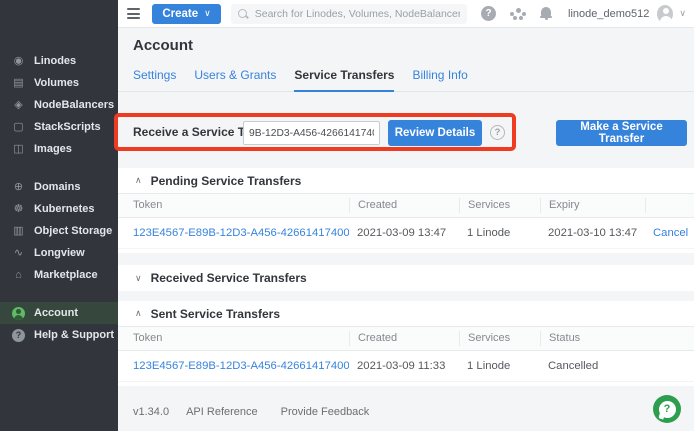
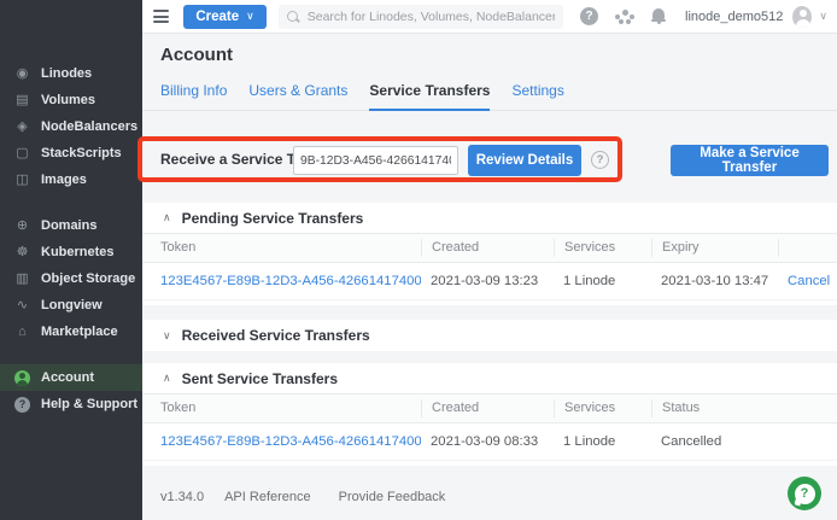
  ◉
  Linodes
  ▤
  Volumes
  ◈
  NodeBalancers
  ▢
  StackScripts
  ◫
  Images
  ⊕
  Domains
  ☸
  Kubernetes
  ▥
  Object Storage
  ∿
  Longview
  ⌂
  Marketplace
  Account
  ?
  Help & Support
  Create
  ∨
  ?
  linode_demo512
  ∨
  Account
- Settings
+ Billing Info
  Users & Grants
  Service Transfers
- Billing Info
+ Settings
  9B-12D3-A456-426614174
  Review Details
  ?
  Make a Service Transfer
  ∧
  Pending Service Transfers
  Token
  Created
  Services
  Expiry
  123E4567-E89B-12D3-A456-42661417400
- 2021-03-09 13:47
+ 2021-03-09 13:23
  1 Linode
  2021-03-10 13:47
  Cancel
  ∨
  Received Service Transfers
  ∧
  Sent Service Transfers
  Token
  Created
  Services
  Status
  123E4567-E89B-12D3-A456-42661417400
- 2021-03-09 11:33
+ 2021-03-09 08:33
  1 Linode
  Cancelled
  v1.34.0
  API Reference
  Provide Feedback
  ?
